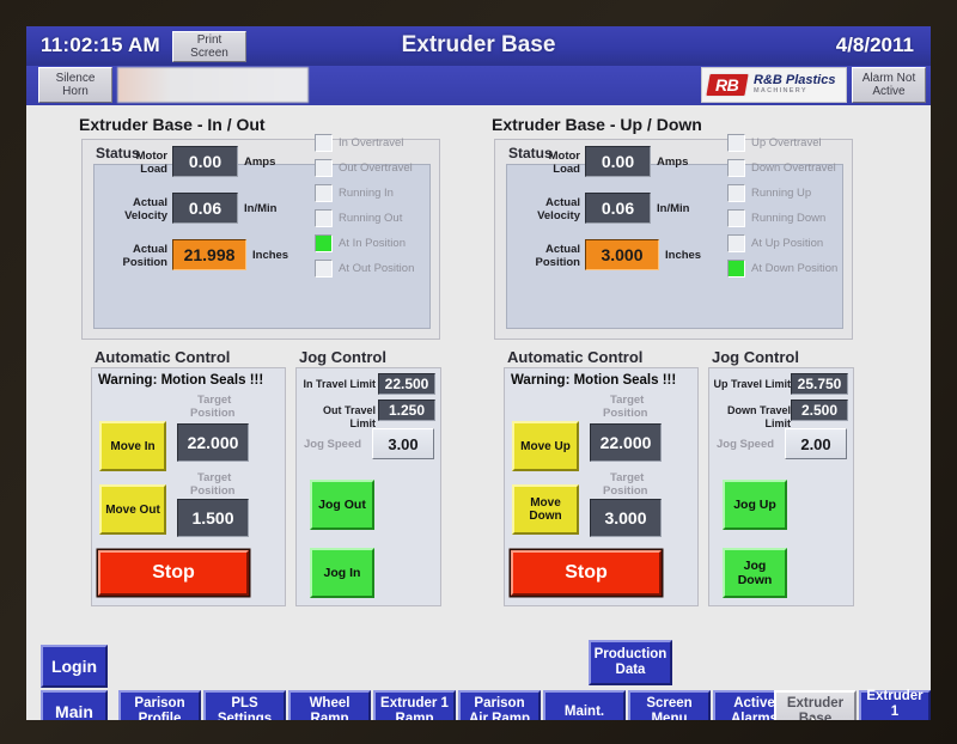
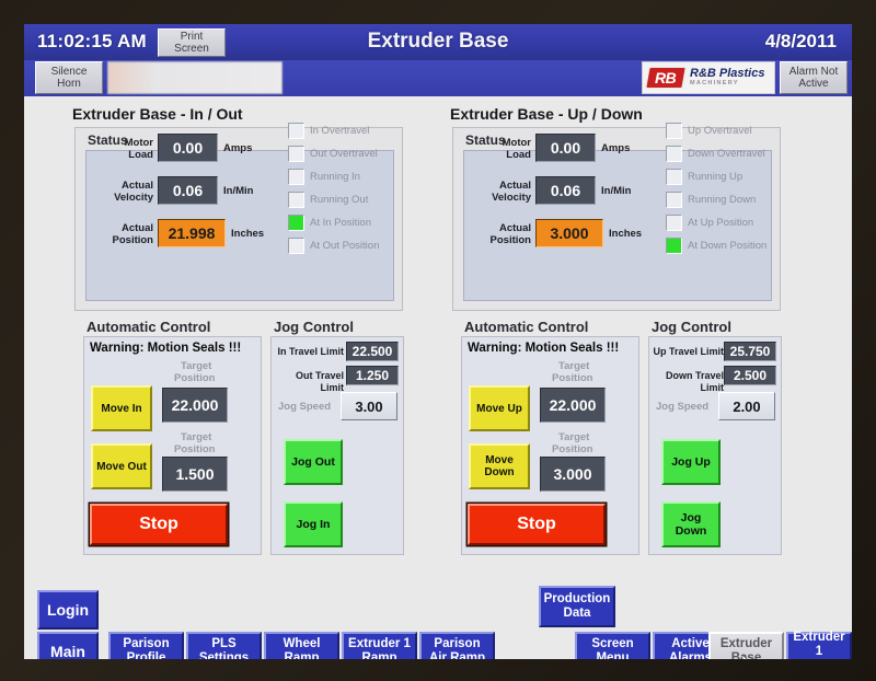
  11:02:15 AM
  Print
  Screen
  Extruder Base
  4/8/2011
  Silence
  Horn
  R&B Plastics
  Alarm Not
  Active
  Extruder Base - In / Out
  Status
  Motor
  Load
  0.00
  Amps
  Actual
  Velocity
  0.06
  In/Min
  Actual
  Position
  21.998
  Inches
  In Overtravel
  Out Overtravel
  Running In
  Running Out
  At In Position
  At Out Position
  Automatic Control
  Warning: Motion Seals !!!
  Target
  Position
  Move In
  22.000
  Target
  Position
  Move Out
  1.500
  Stop
  Jog Control
  In Travel Limit
  22.500
  Out Travel Limit
  1.250
  Jog Speed
  3.00
  Jog Out
  Jog In
  Extruder Base - Up / Down
  Status
  Motor
  Load
  0.00
  Amps
  Actual
  Velocity
  0.06
  In/Min
  Actual
  Position
  3.000
  Inches
  Up Overtravel
  Down Overtravel
  Running Up
  Running Down
  At Up Position
  At Down Position
  Automatic Control
  Warning: Motion Seals !!!
  Target
  Position
  Move Up
  22.000
  Target
  Position
  Move Down
  3.000
  Stop
  Jog Control
  Up Travel Limit
  25.750
  Down Travel Limit
  2.500
  Jog Speed
  2.00
  Jog Up
  Jog Down
  Login
  Production
  Data
  Main
  Parison
  Profile
  PLS
  Settings
  Wheel
  Ramp
  Extruder 1
  Ramp
  Parison
  Air Ramp
- Maint.
  Screen
  Menu
  Active
  Alarm
  Extruder
  Bse
  Extruder 1
